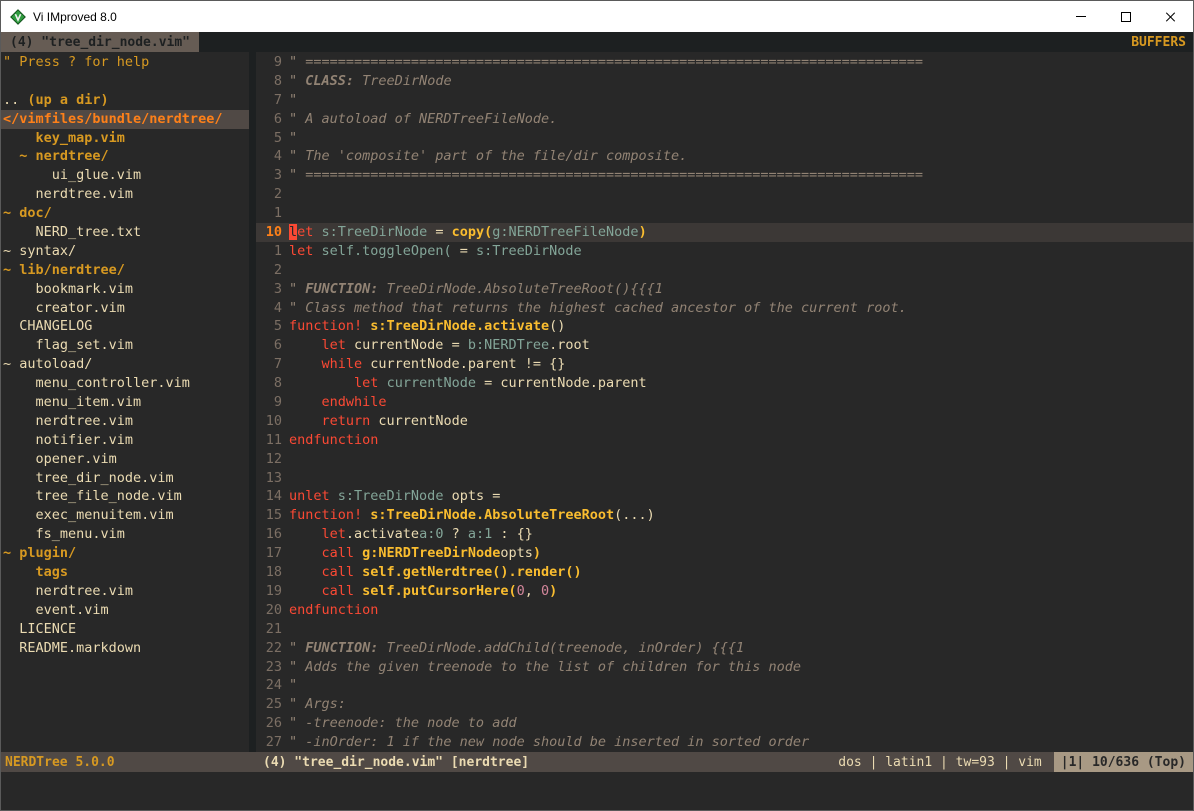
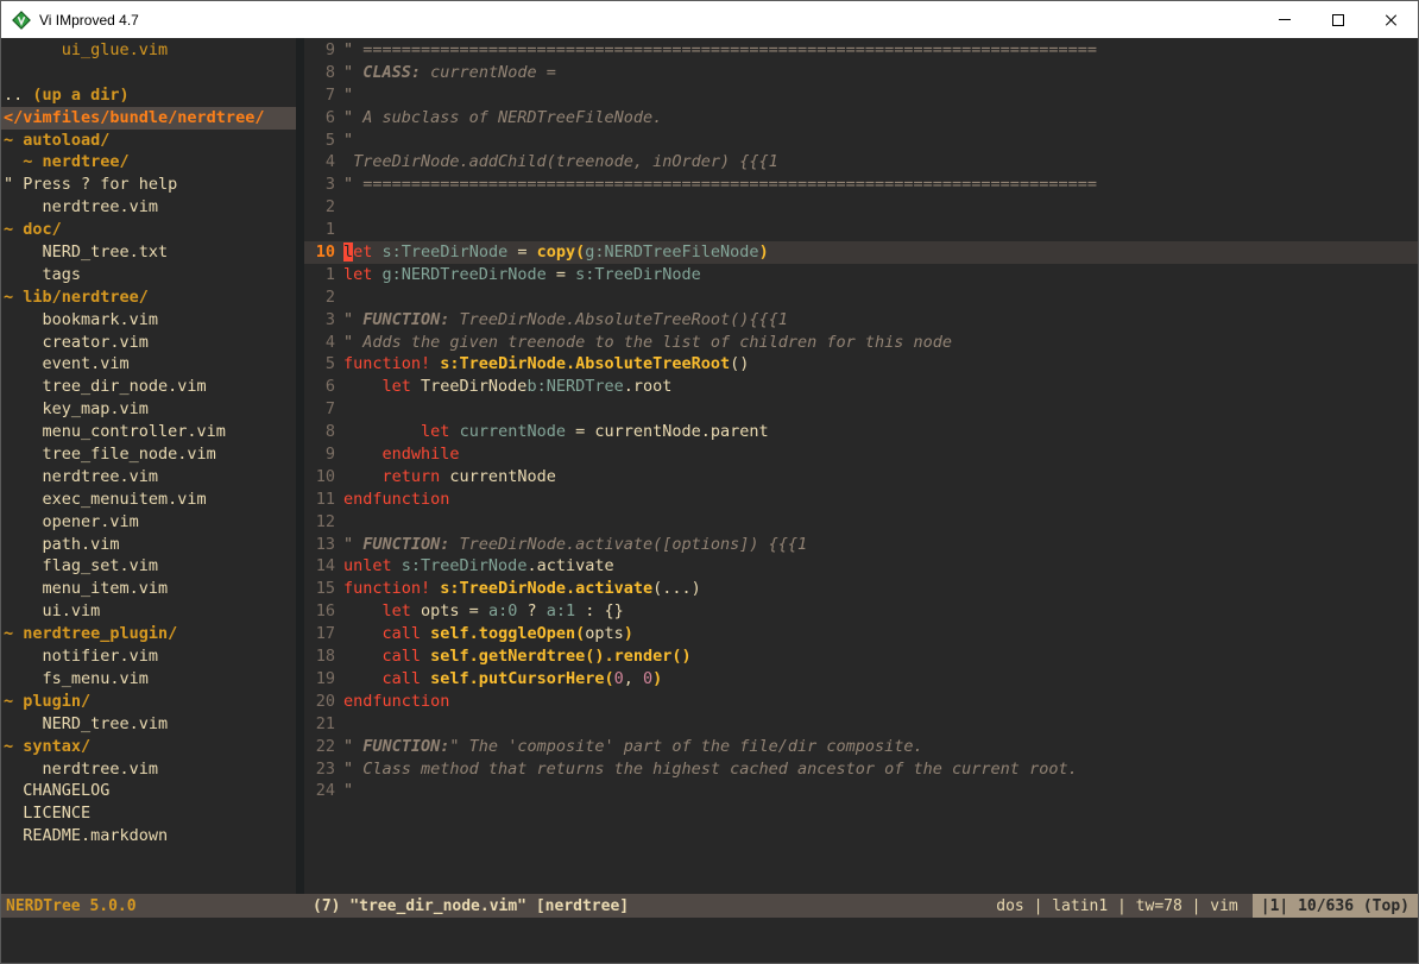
- Vi IMproved 8.0
+ Vi IMproved 4.7
- (4) "tree_dir_node.vim"
- BUFFERS
- " Press ? for help
+ ui_glue.vim
  .. (up a dir)
  </vimfiles/bundle/nerdtree/
- key_map.vim
+ ~ autoload/
  ~ nerdtree/
- ui_glue.vim
+ " Press ? for help
  nerdtree.vim
  ~ doc/
  NERD_tree.txt
- ~ syntax/
+ tags
  ~ lib/nerdtree/
  bookmark.vim
  creator.vim
- CHANGELOG
+ event.vim
- flag_set.vim
+ tree_dir_node.vim
- ~ autoload/
+ key_map.vim
  menu_controller.vim
- menu_item.vim
+ tree_file_node.vim
  nerdtree.vim
- notifier.vim
+ exec_menuitem.vim
  opener.vim
+ path.vim
- tree_dir_node.vim
+ flag_set.vim
- tree_file_node.vim
+ menu_item.vim
+ ui.vim
+ ~ nerdtree_plugin/
- exec_menuitem.vim
+ notifier.vim
  fs_menu.vim
  ~ plugin/
+ NERD_tree.vim
- tags
+ ~ syntax/
  nerdtree.vim
- event.vim
+ CHANGELOG
  LICENCE
  README.markdown
  9
  " ============================================================================
  8
- " CLASS: TreeDirNode
+ " CLASS: currentNode =
  7
  "
  6
- " A autoload of NERDTreeFileNode.
+ " A subclass of NERDTreeFileNode.
  5
  "
  4
- " The 'composite' part of the file/dir composite.
+ TreeDirNode.addChild(treenode, inOrder) {{{1
  3
  " ============================================================================
  2
  1
  10
  let s:TreeDirNode = copy(g:NERDTreeFileNode)
  1
- let self.toggleOpen( = s:TreeDirNode
+ let g:NERDTreeDirNode = s:TreeDirNode
  2
  3
  " FUNCTION: TreeDirNode.AbsoluteTreeRoot(){{{1
  4
- " Class method that returns the highest cached ancestor of the current root.
+ " Adds the given treenode to the list of children for this node
  5
- function! s:TreeDirNode.activate()
+ function! s:TreeDirNode.AbsoluteTreeRoot()
  6
- let currentNode = b:NERDTree.root
+ let TreeDirNodeb:NERDTree.root
  7
- while currentNode.parent != {}
  8
  let currentNode = currentNode.parent
  9
  endwhile
  10
  return currentNode
  11
  endfunction
  12
  13
+ " FUNCTION: TreeDirNode.activate([options]) {{{1
  14
- unlet s:TreeDirNode opts =
+ unlet s:TreeDirNode.activate
  15
- function! s:TreeDirNode.AbsoluteTreeRoot(...)
+ function! s:TreeDirNode.activate(...)
  16
- let.activatea:0 ? a:1 : {}
+ let opts = a:0 ? a:1 : {}
  17
- call g:NERDTreeDirNodeopts)
+ call self.toggleOpen(opts)
  18
  call self.getNerdtree().render()
  19
  call self.putCursorHere(0, 0)
  20
  endfunction
  21
  22
- " FUNCTION: TreeDirNode.addChild(treenode, inOrder) {{{1
+ " FUNCTION:" The 'composite' part of the file/dir composite.
  23
- " Adds the given treenode to the list of children for this node
+ " Class method that returns the highest cached ancestor of the current root.
  24
  "
- 25
- " Args:
- 26
- " -treenode: the node to add
- 27
- " -inOrder: 1 if the new node should be inserted in sorted order
  NERDTree 5.0.0
- (4) "tree_dir_node.vim" [nerdtree]
+ (7) "tree_dir_node.vim" [nerdtree]
- dos | latin1 | tw=93 | vim
+ dos | latin1 | tw=78 | vim
  |1| 10/636 (Top)
